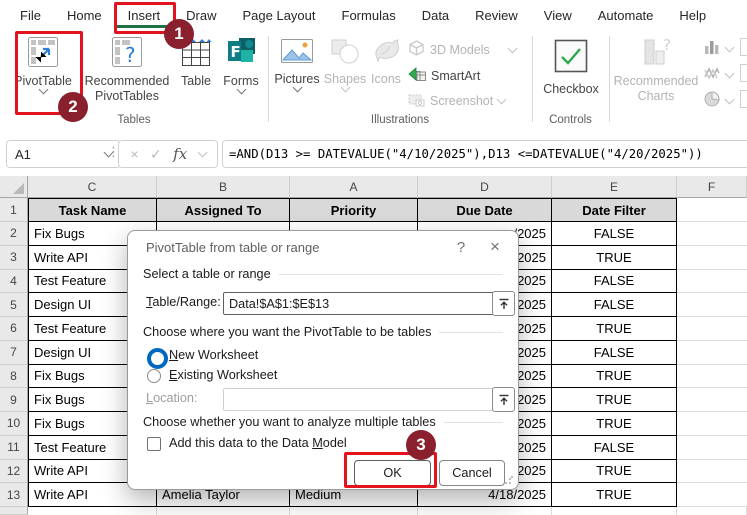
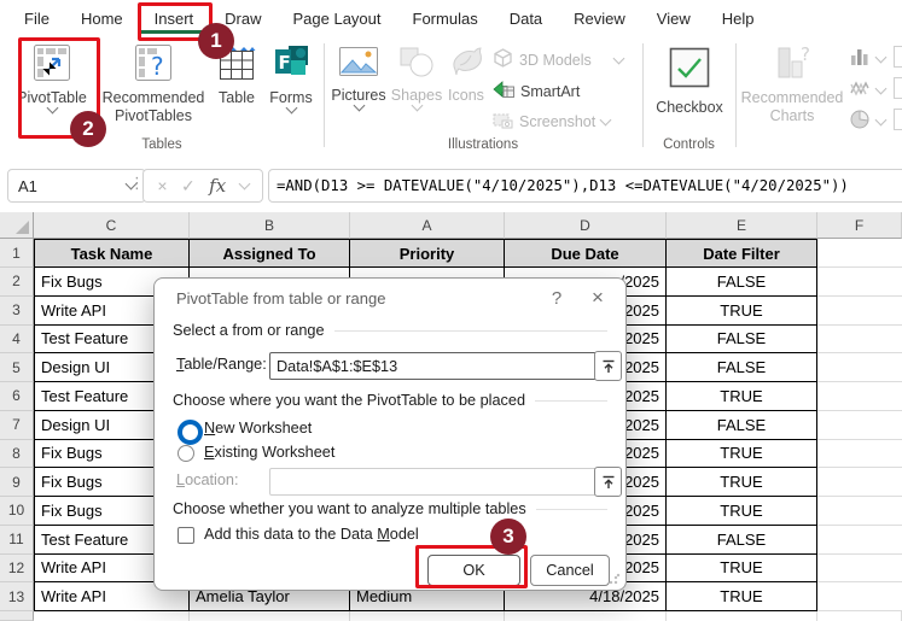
  File
  Home
  Insert
  Draw
  Page Layout
  Formulas
  Data
  Review
  View
- Automate
  Help
  PivotTable
  ?
  Recommended PivotTables
  Table
  F
  Forms
  Pictures
  Shapes
  Icons
  3D Models
  SmartArt
  Screenshot
  Checkbox
  ?
  Recommended Charts
  Tables
  Illustrations
  Controls
  A1
  ⋮
  ×
  ✓
  fx
  =AND(D13 >= DATEVALUE("4/10/2025"),D13 <=DATEVALUE("4/20/2025"))
  C
  B
  A
  D
  E
  F
  1
  Task Name
  Assigned To
  Priority
  Due Date
  Date Filter
  2
  Fix Bugs
  2025
  FALSE
  3
  Write API
  2025
  TRUE
  4
  Test Feature
  2025
  FALSE
  5
  Design UI
  2025
  FALSE
  6
  Test Feature
  2025
  TRUE
  7
  Design UI
  2025
  FALSE
  8
  Fix Bugs
  2025
  TRUE
  9
  Fix Bugs
  2025
  TRUE
  10
  Fix Bugs
  2025
  TRUE
  11
  Test Feature
  2025
  FALSE
  12
  Write API
  2025
  TRUE
  13
  Write API
  Amelia Taylor
  Medium
  4/18/2025
  TRUE
  PivotTable from table or range
  ?
  ×
- Select a table or range
+ Select a from or range
  Table/Range:
  Data!$A$1:$E$13
- Choose where you want the PivotTable to be tables
+ Choose where you want the PivotTable to be placed
  New Worksheet
  Existing Worksheet
  Location:
  Choose whether you want to analyze multiple tables
  Add this data to the Data Model
  OK
  Cancel
  1
  2
  3
